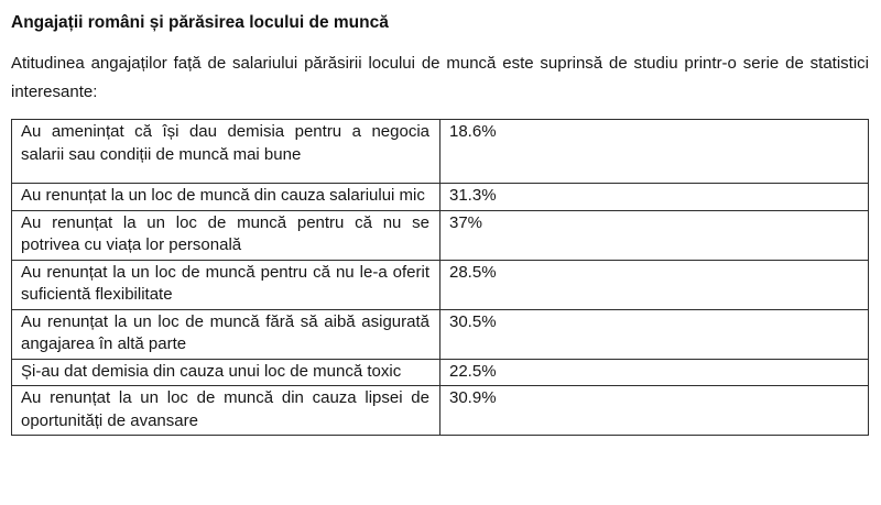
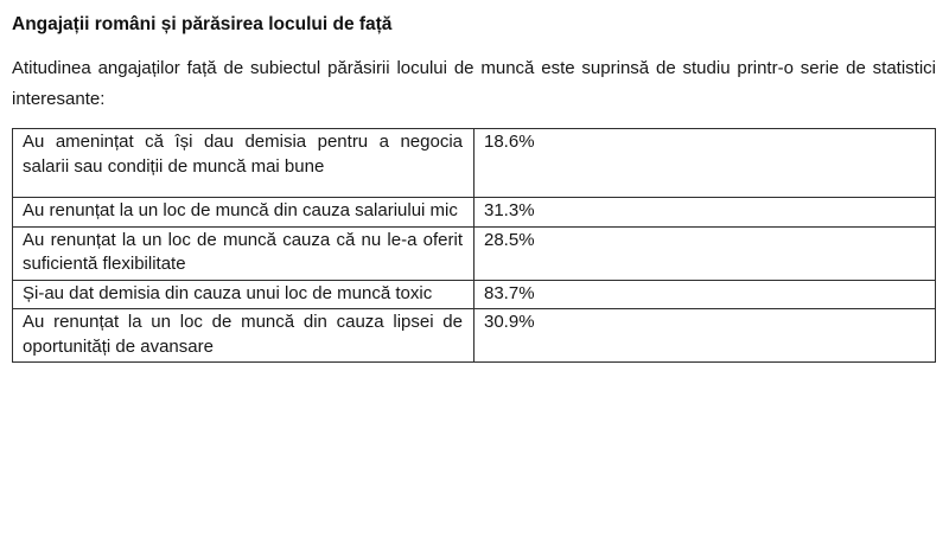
- Angajații români și părăsirea locului de muncă
+ Angajații români și părăsirea locului de față
- Atitudinea angajaților față de salariului părăsirii locului de muncă este suprinsă de studiu printr-o serie de statistici interesante:
+ Atitudinea angajaților față de subiectul părăsirii locului de muncă este suprinsă de studiu printr-o serie de statistici interesante:
  Au amenințat că își dau demisia pentru a negocia salarii sau condiții de muncă mai bune	18.6%
  Au renunțat la un loc de muncă din cauza salariului mic	31.3%
- Au renunțat la un loc de muncă pentru că nu se potrivea cu viața lor personală	37%
- Au renunțat la un loc de muncă pentru că nu le-a oferit suficientă flexibilitate	28.5%
+ Au renunțat la un loc de muncă cauza că nu le-a oferit suficientă flexibilitate	28.5%
- Au renunțat la un loc de muncă fără să aibă asigurată angajarea în altă parte	30.5%
- Și-au dat demisia din cauza unui loc de muncă toxic	22.5%
+ Și-au dat demisia din cauza unui loc de muncă toxic	83.7%
  Au renunțat la un loc de muncă din cauza lipsei de oportunități de avansare	30.9%
